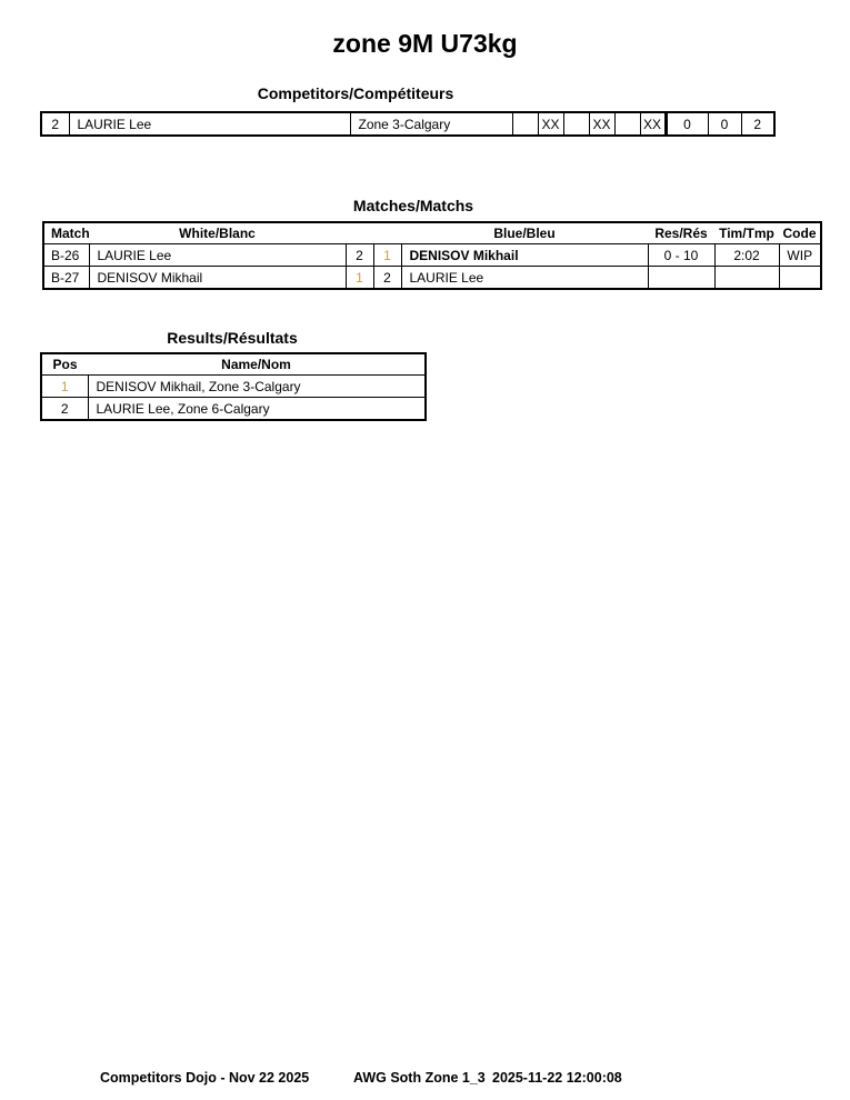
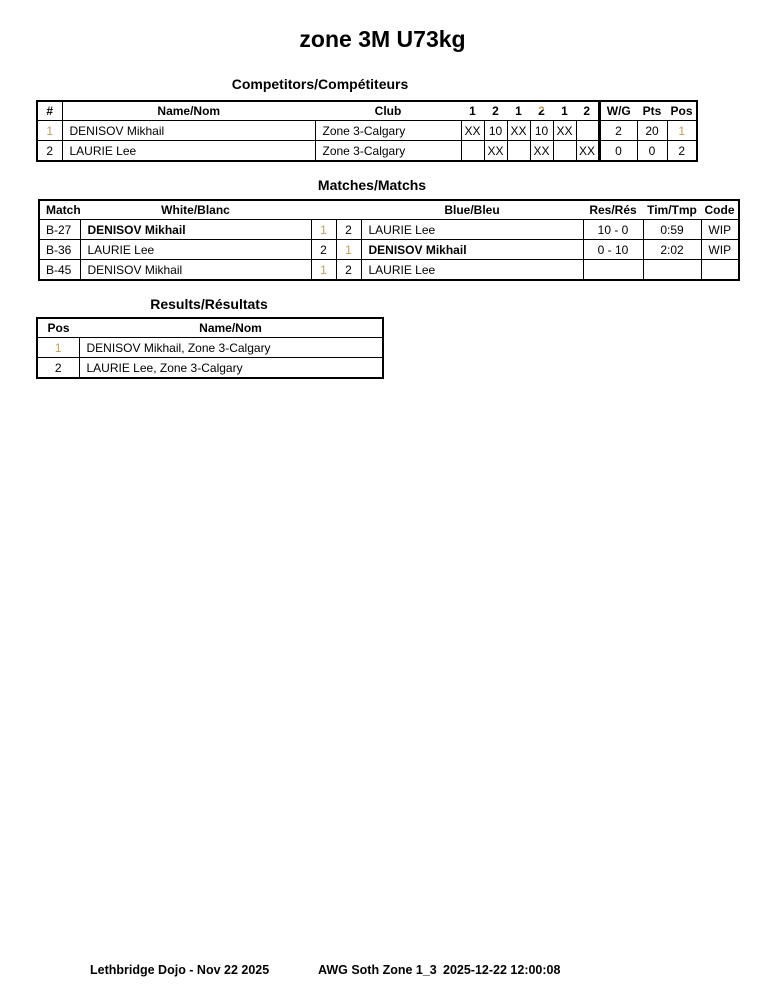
- zone 9M U73kg
+ zone 3M U73kg
  Competitors/Compétiteurs
+ #	Name/Nom	Club	1	2	1	22	1	2	W/G	Pts	Pos
+ 1	DENISOV Mikhail	Zone 3-Calgary	XX	10	XX	10	XX		2	20	1
  2	LAURIE Lee	Zone 3-Calgary		XX		XX		XX	0	0	2
  Matches/Matchs
  Match	White/Blanc			Blue/Bleu	Res/Rés	Tim/Tmp	Code
+ B-27	DENISOV Mikhail	1	2	LAURIE Lee	10 - 0	0:59	WIP
- B-26	LAURIE Lee	2	1	DENISOV Mikhail	0 - 10	2:02	WIP
+ B-36	LAURIE Lee	2	1	DENISOV Mikhail	0 - 10	2:02	WIP
- B-27	DENISOV Mikhail	1	2	LAURIE Lee
+ B-45	DENISOV Mikhail	1	2	LAURIE Lee
  Results/Résultats
  Pos	Name/Nom
  1	DENISOV Mikhail, Zone 3-Calgary
- 2	LAURIE Lee, Zone 6-Calgary
+ 2	LAURIE Lee, Zone 3-Calgary
- Competitors Dojo - Nov 22 2025
+ Lethbridge Dojo - Nov 22 2025
  AWG Soth Zone 1_3
- 2025-11-22 12:00:08
+ 2025-12-22 12:00:08
